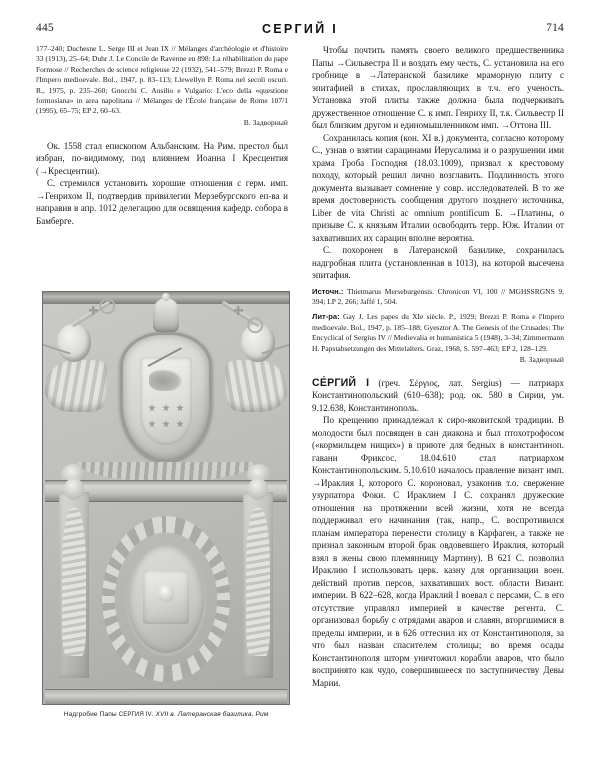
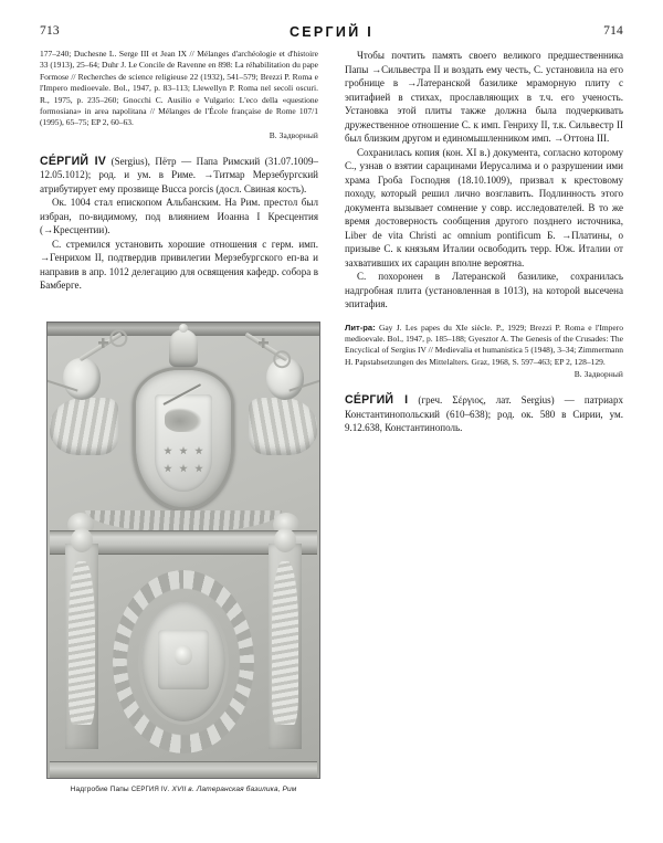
- 445
+ 713
  СЕРГИЙ I
  714
  177–240; Duchesne L. Serge III et Jean IX // Mélanges d'archéologie et d'histoire 33 (1913), 25–64; Duhr J. Le Concile de Ravenne en 898: La réhabilitation du pape Formose // Recherches de science religieuse 22 (1932), 541–579; Brezzi P. Roma e l'Impero medioevale. Bol., 1947, p. 83–113; Llewellyn P. Roma nel secoli oscuri. R., 1975, p. 235–260; Gnocchi C. Ausilio e Vulgario: L'eco della «questione formosiana» in area napolitana // Mélanges de l'École française de Rome 107/1 (1995), 65–75; EP 2, 60–63.
  В. Задворный
+ СЕ́РГИЙ IV (Sergius), Пётр — Папа Римский (31.07.1009–12.05.1012); род. и ум. в Риме. →Титмар Мерзебургский атрибутирует ему прозвище Bucca porcis (досл. Свиная кость).
- Ок. 1558 стал епископом Альбанским. На Рим. престол был избран, по-видимому, под влиянием Иоанна I Кресцентия (→Кресцентии).
+ Ок. 1004 стал епископом Альбанским. На Рим. престол был избран, по-видимому, под влиянием Иоанна I Кресцентия (→Кресцентии).
  С. стремился установить хорошие отношения с герм. имп. →Генрихом II, подтвердив привилегии Мерзебургского еп-ва и направив в апр. 1012 делегацию для освящения кафедр. собора в Бамберге.
  Чтобы почтить память своего великого предшественника Папы →Сильвестра II и воздать ему честь, С. установила на его гробнице в →Латеранской базилике мраморную плиту с эпитафией в стихах, прославляющих в т.ч. его ученость. Установка этой плиты также должна была подчеркивать дружественное отношение С. к имп. Генриху II, т.к. Сильвестр II был близким другом и единомышленником имп. →Оттона III.
- Сохранилась копия (кон. XI в.) документа, согласно которому С., узнав о взятии сарацинами Иерусалима и о разрушении ими храма Гроба Господня (18.03.1009), призвал к крестовому походу, который решил лично возглавить. Подлинность этого документа вызывает сомнение у совр. исследователей. В то же время достоверность сообщения другого позднего источника, Liber de vita Christi ac omnium pontificum Б. →Платины, о призыве С. к князьям Италии освободить терр. Юж. Италии от захвативших их сарацин вполне вероятна.
+ Сохранилась копия (кон. XI в.) документа, согласно которому С., узнав о взятии сарацинами Иерусалима и о разрушении ими храма Гроба Господня (18.10.1009), призвал к крестовому походу, который решил лично возглавить. Подлинность этого документа вызывает сомнение у совр. исследователей. В то же время достоверность сообщения другого позднего источника, Liber de vita Christi ac omnium pontificum Б. →Платины, о призыве С. к князьям Италии освободить терр. Юж. Италии от захвативших их сарацин вполне вероятна.
  С. похоронен в Латеранской базилике, сохранилась надгробная плита (установленная в 1013), на которой высечена эпитафия.
- Источн.: Thietmarus Merseburgensis. Chronicon VI, 100 // MGHSSRGNS 9, 394; LP 2, 266; Jaffé 1, 504.
  Лит-ра: Gay J. Les papes du XIe siècle. P., 1929; Brezzi P. Roma e l'Impero medioevale. Bol., 1947, p. 185–188; Gyesztor A. The Genesis of the Crusades: The Encyclical of Sergius IV // Medievalia et humanistica 5 (1948), 3–34; Zimmermann H. Papstabsetzungen des Mittelalters. Graz, 1968, S. 597–463; EP 2, 128–129.
  В. Задворный
  СЕ́РГИЙ I (греч. Σέργιος, лат. Sergius) — патриарх Константинопольский (610–638); род. ок. 580 в Сирии, ум. 9.12.638, Константинополь.
- По крещению принадлежал к сиро-яковитской традиции. В молодости был посвящен в сан диакона и был птохотрофосом («кормильцем нищих») в приюте для бедных в константиноп. гавани Фриксос. 18.04.610 стал патриархом Константинопольским. 5.10.610 началось правление визант имп. →Ираклия I, которого С. короновал, узаконив т.о. свержение узурпатора Фоки. С Ираклием I С. сохранял дружеские отношения на протяжении всей жизни, хотя не всегда поддерживал его начинания (так, напр., С. воспротивился планам императора перенести столицу в Карфаген, а также не признал законным второй брак овдовевшего Ираклия, который взял в жены свою племянницу Мартину). В 621 С. позволил Ираклию I использовать церк. казну для организации воен. действий против персов, захвативших вост. области Визант. империи. В 622–628, когда Ираклий I воевал с персами, С. в его отсутствие управлял империей в качестве регента. С. организовал борьбу с отрядами аваров и славян, вторгшимися в пределы империи, и в 626 оттеснил их от Константинополя, за что был назван спасителем столицы; во время осады Константинополя шторм уничтожил корабли аваров, что было воспринято как чудо, совершившееся по заступничеству Девы Марии.
